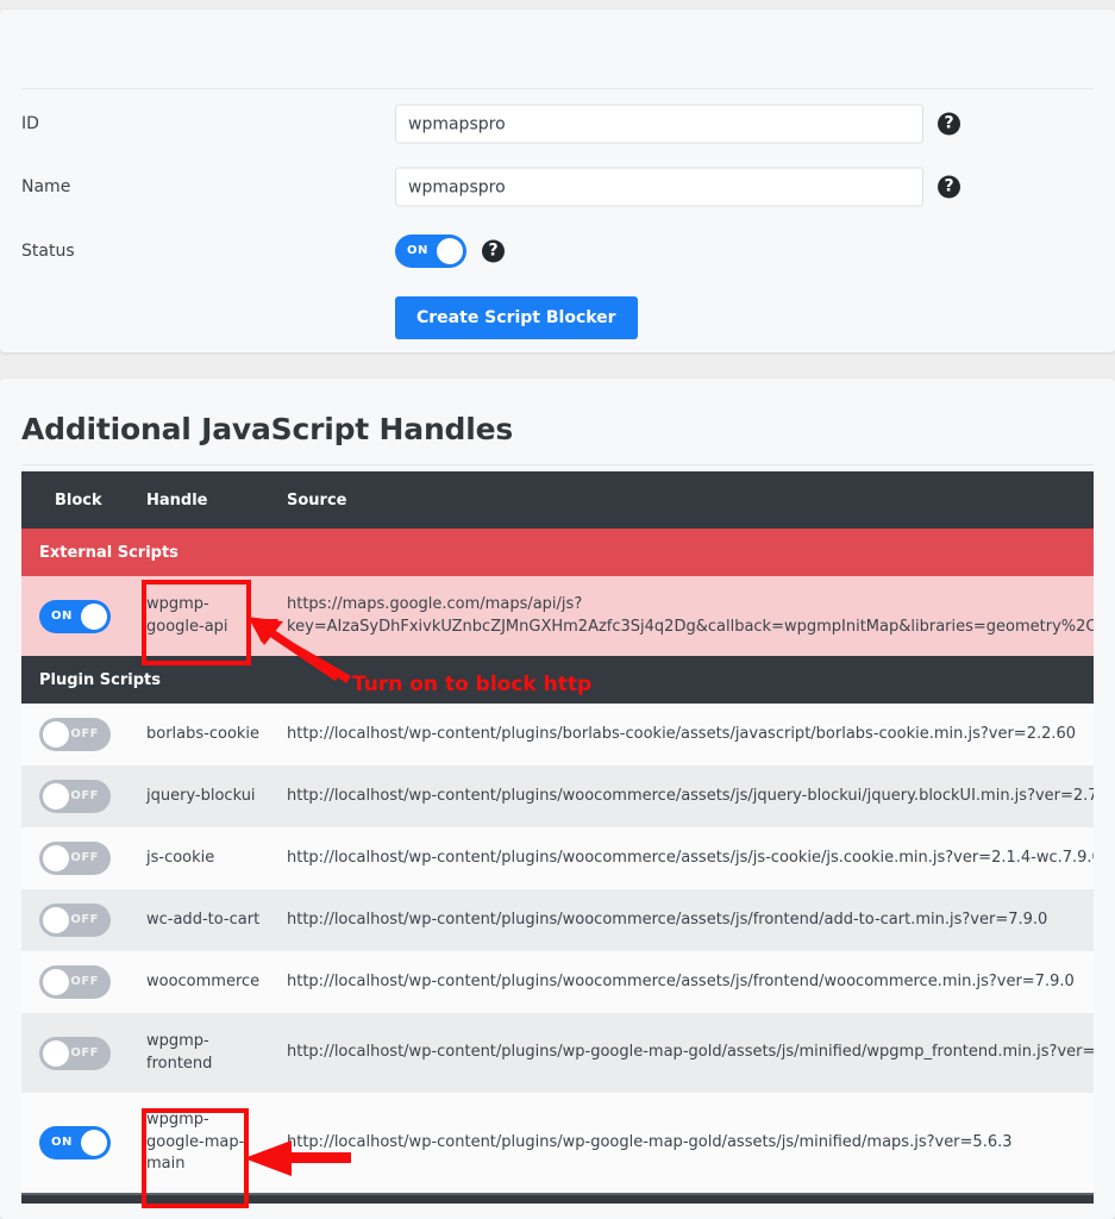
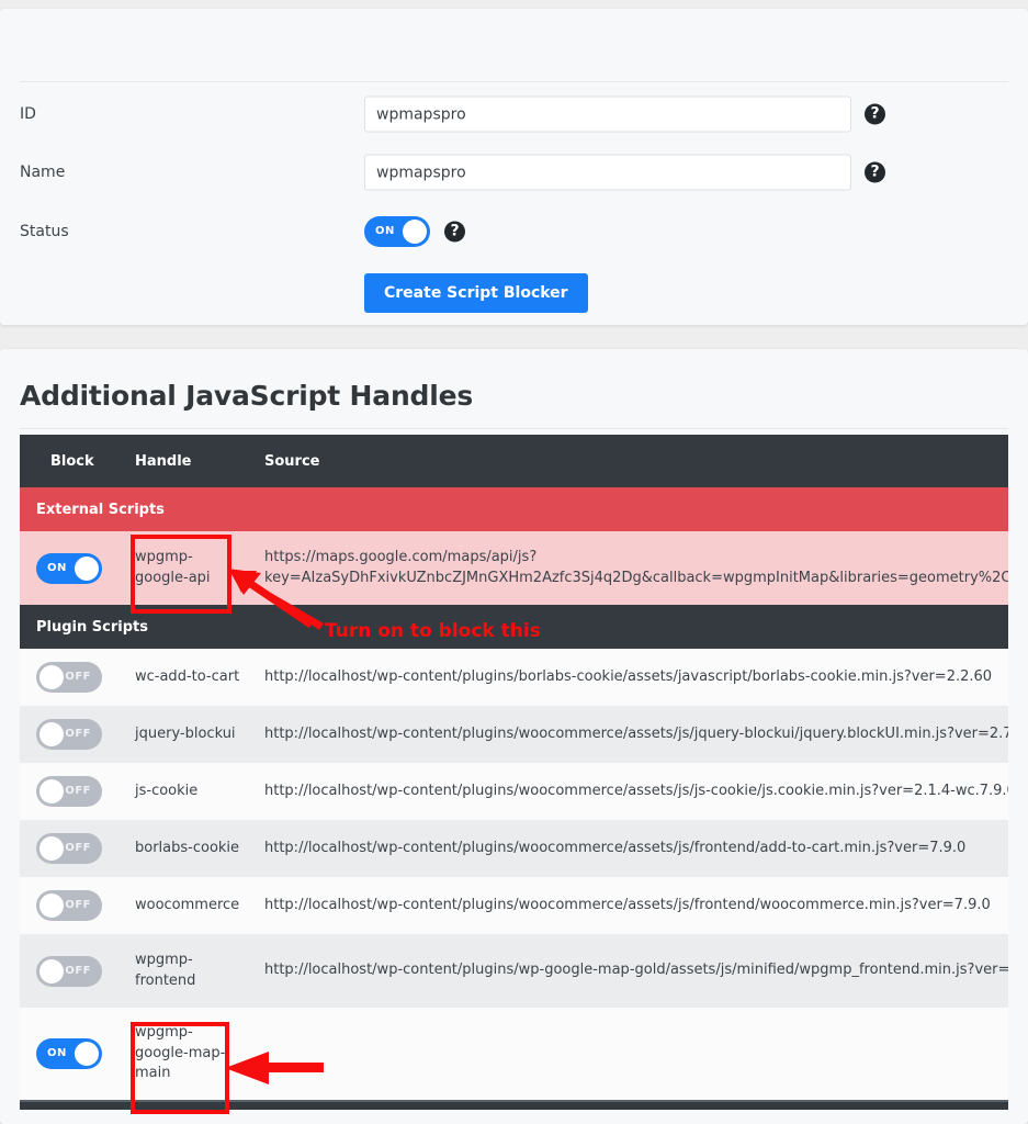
  ID
  wpmapspro
  ?
  Name
  wpmapspro
  ?
  Status
  ON
  ?
  Create Script Blocker
  Additional JavaScript Handles
  Block
  Handle
  Source
  External Scripts
  ON
  wpgmp-
  google-api
  https://maps.google.com/maps/api/js?
  key=AIzaSyDhFxivkUZnbcZJMnGXHm2Azfc3Sj4q2Dg&callback=wpgmpInitMap&libraries=geometry%2C
  Plugin Scripts
  OFF
- borlabs-cookie
+ wc-add-to-cart
  http://localhost/wp-content/plugins/borlabs-cookie/assets/javascript/borlabs-cookie.min.js?ver=2.2.60
  OFF
  jquery-blockui
  http://localhost/wp-content/plugins/woocommerce/assets/js/jquery-blockui/jquery.blockUI.min.js?ver=2.7
  OFF
  js-cookie
  http://localhost/wp-content/plugins/woocommerce/assets/js/js-cookie/js.cookie.min.js?ver=2.1.4-wc.7.9.
  OFF
- wc-add-to-cart
+ borlabs-cookie
  http://localhost/wp-content/plugins/woocommerce/assets/js/frontend/add-to-cart.min.js?ver=7.9.0
  OFF
  woocommerce
  http://localhost/wp-content/plugins/woocommerce/assets/js/frontend/woocommerce.min.js?ver=7.9.0
  OFF
  wpgmp-
  frontend
  http://localhost/wp-content/plugins/wp-google-map-gold/assets/js/minified/wpgmp_frontend.min.js?ver=
  ON
  wpgmp-
  google-map-
  main
- http://localhost/wp-content/plugins/wp-google-map-gold/assets/js/minified/maps.js?ver=5.6.3
- Turn on to block http
+ Turn on to block this
